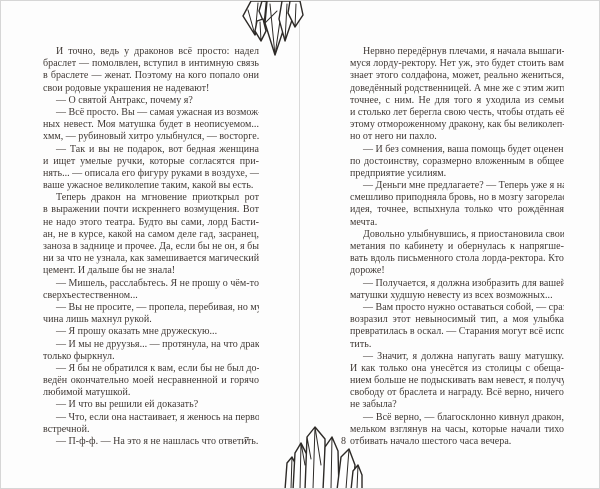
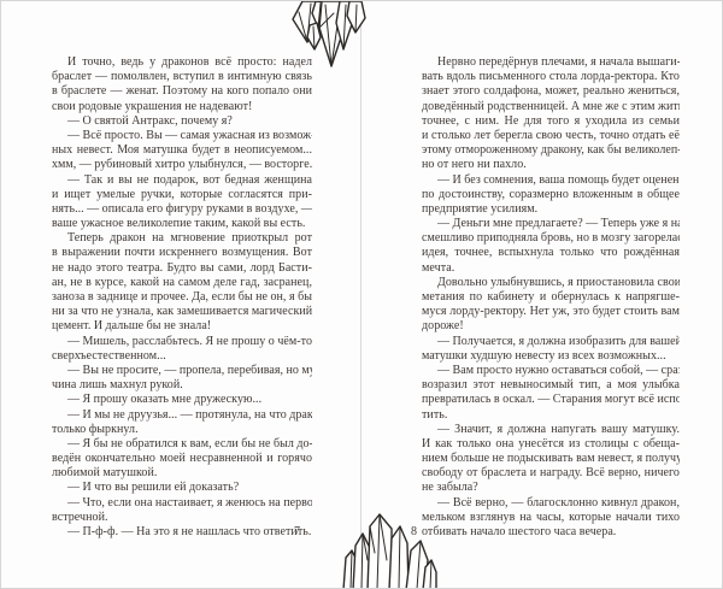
  И точно, ведь у драконов всё просто: надел
  браслет — помолвлен, вступил в интимную связь
  в браслете — женат. Поэтому на кого попало они
  свои родовые украшения не надевают!
  — О святой Антракс, почему я?
  — Всё просто. Вы — самая ужасная из возмож
  ных невест. Моя матушка будет в неописуемом...
  хмм, — рубиновый хитро улыбнулся, — восторге.
  — Так и вы не подарок, вот бедная женщина
  и ищет умелые ручки, которые согласятся при-
  нять... — описала его фигуру руками в воздухе, —
  ваше ужасное великолепие таким, какой вы есть.
  Теперь дракон на мгновение приоткрыл рот
  в выражении почти искреннего возмущения. Вот
  не надо этого театра. Будто вы сами, лорд Басти-
  ан, не в курсе, какой на самом деле гад, засранец,
  заноза в заднице и прочее. Да, если бы не он, я бы
  ни за что не узнала, как замешивается магический
  цемент. И дальше бы не знала!
  — Мишель, расслабьтесь. Я не прошу о чём-то
  сверхъестественном...
  — Вы не просите, — пропела, перебивая, но м
  чина лишь махнул рукой.
  — Я прошу оказать мне дружескую...
  — И мы не друузья... — протянула, на что драк
  только фыркнул.
  — Я бы не обратился к вам, если бы не был до-
  ведён окончательно моей несравненной и горячо
  любимой матушкой.
  — И что вы решили ей доказать?
  — Что, если она настаивает, я женюсь на перво
  встречной.
  — П-ф-ф. — На это я не нашлась что ответить.
  7
  Нервно передёрнув плечами, я начала вышаги-
- муся лорду-ректору. Нет уж, это будет стоить вам
+ вать вдоль письменного стола лорда-ректора. Кто
  знает этого солдафона, может, реально жениться,
  доведённый родственницей. А мне же с этим жит
  точнее, с ним. Не для того я уходила из семьи
- и столько лет берегла свою честь, чтобы отдать её
+ и столько лет берегла свою честь, точно отдать её
  этому отмороженному дракону, как бы великолеп-
  но от него ни пахло.
  — И без сомнения, ваша помощь будет оценен
  по достоинству, соразмерно вложенным в общее
  предприятие усилиям.
  — Деньги мне предлагаете? — Теперь уже я н
  смешливо приподняла бровь, но в мозгу загорела
  идея, точнее, вспыхнула только что рождённая
  мечта.
  Довольно улыбнувшись, я приостановила свои
  метания по кабинету и обернулась к напрягше-
- вать вдоль письменного стола лорда-ректора. Кто
+ муся лорду-ректору. Нет уж, это будет стоить вам
  дороже!
  — Получается, я должна изобразить для вашей
  матушки худшую невесту из всех возможных...
  — Вам просто нужно оставаться собой, — сра
  возразил этот невыносимый тип, а моя улыбка
  превратилась в оскал. — Старания могут всё испо
  тить.
  — Значит, я должна напугать вашу матушку.
  И как только она унесётся из столицы с обеща-
  нием больше не подыскивать вам невест, я получу
  свободу от браслета и награду. Всё верно, ничего
  не забыла?
  — Всё верно, — благосклонно кивнул дракон,
  мельком взглянув на часы, которые начали тихо
  отбивать начало шестого часа вечера.
  8
